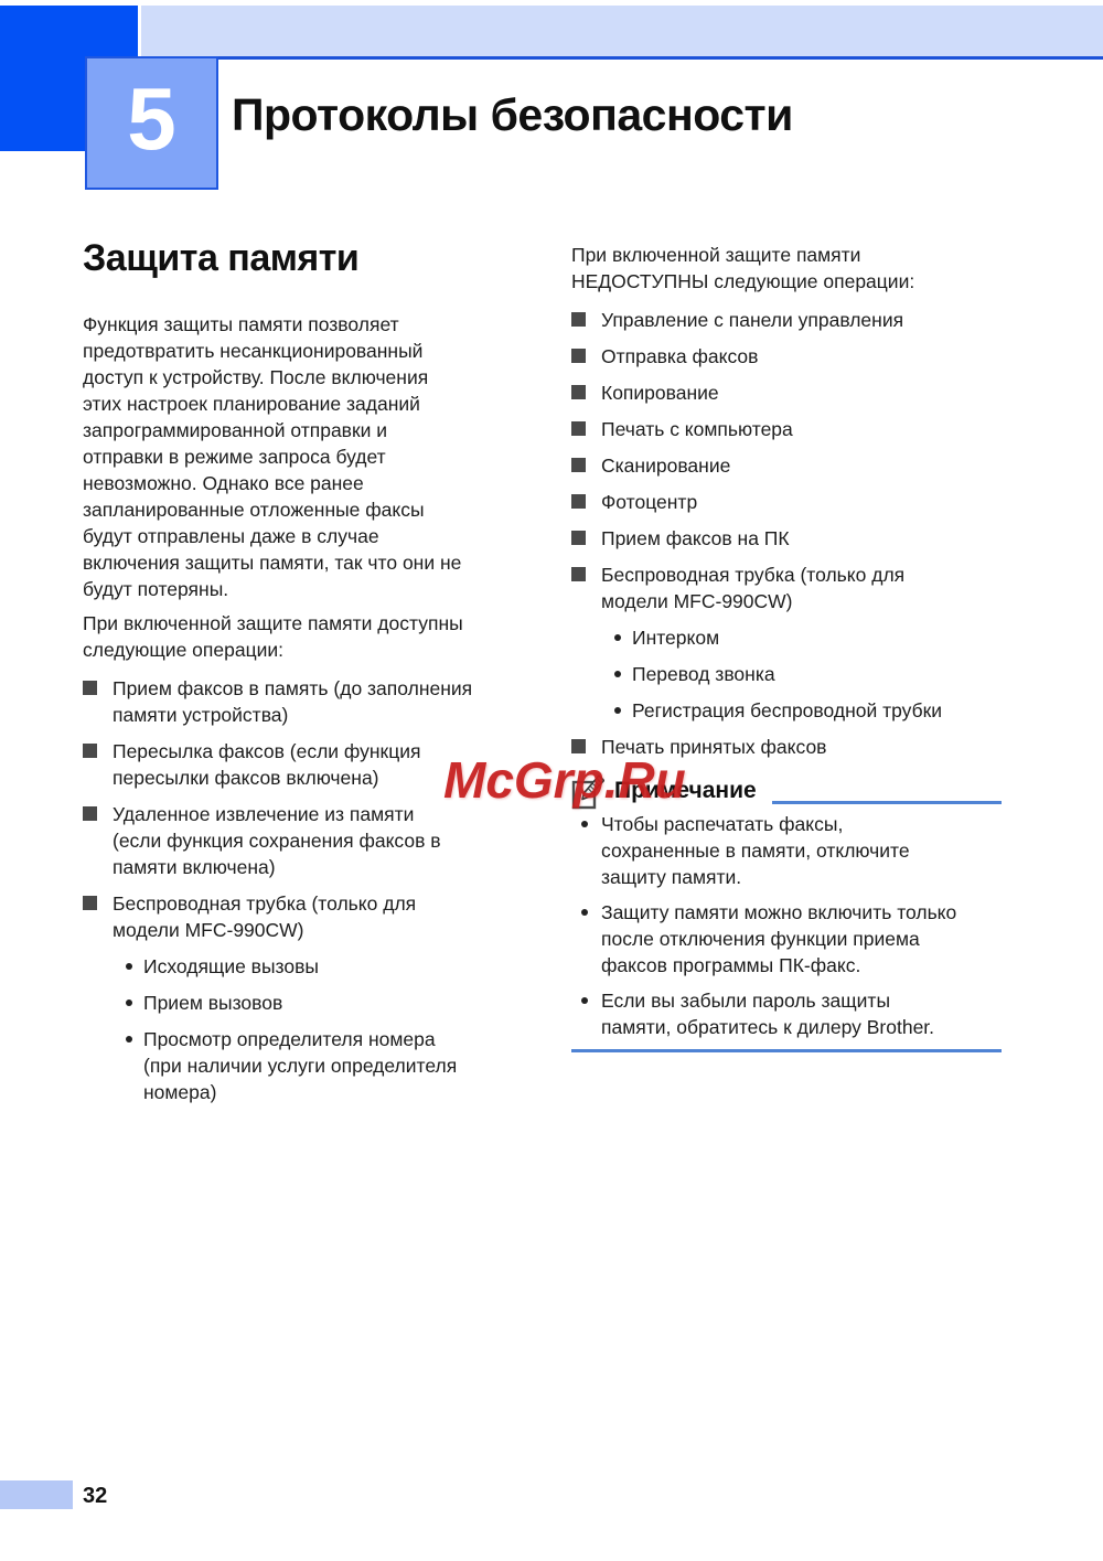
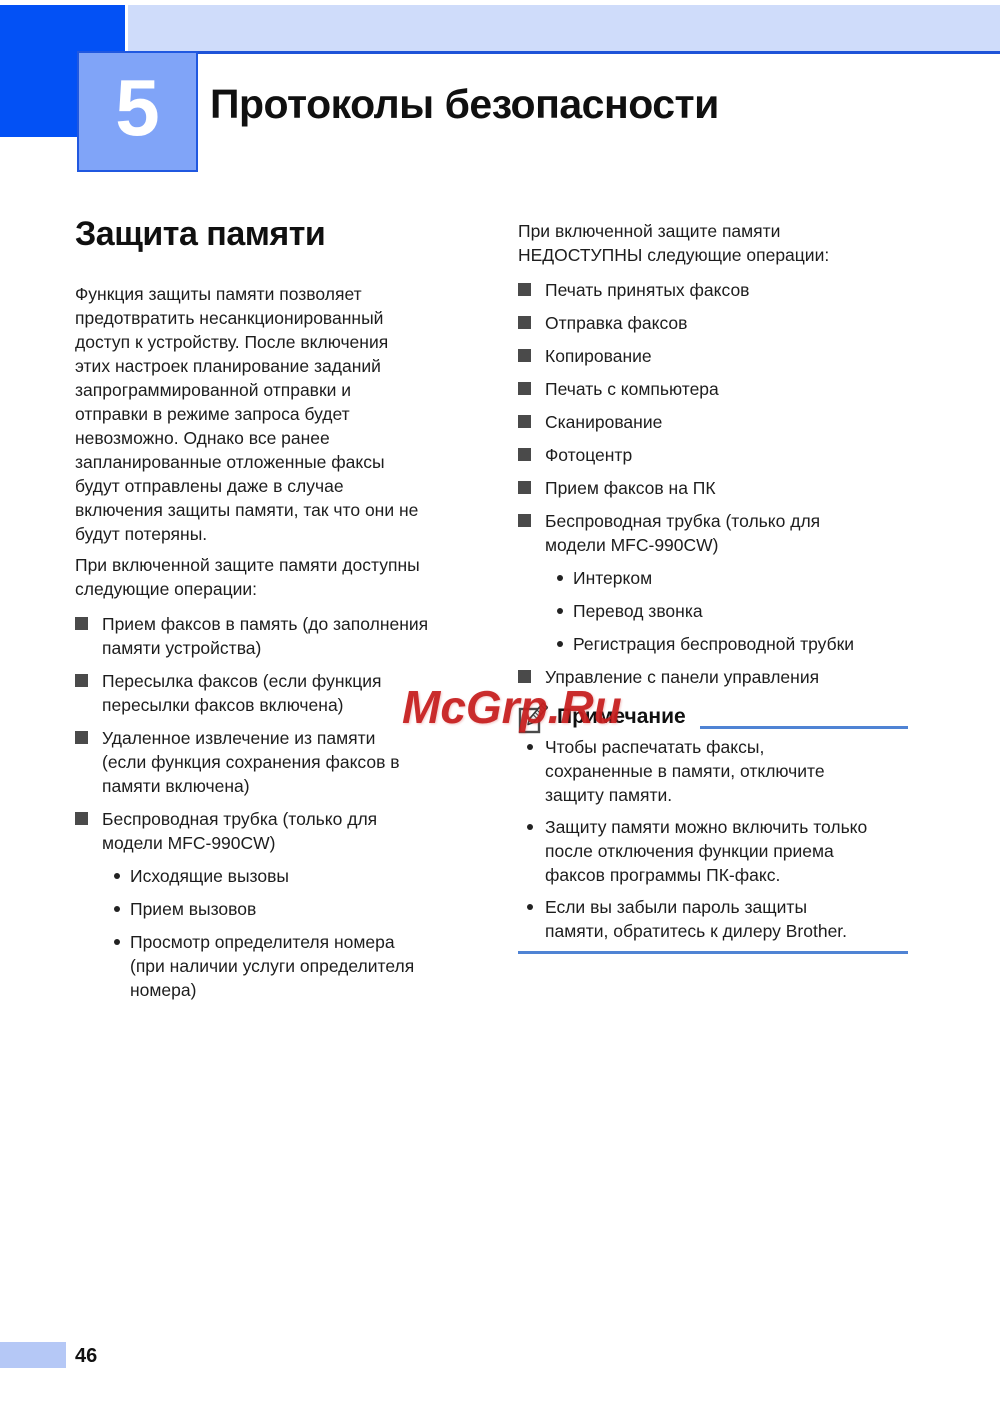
  5
  Протоколы безопасности
  Защита памяти
  Функция защиты памяти позволяет
  предотвратить несанкционированный
  доступ к устройству. После включения
  этих настроек планирование заданий
  запрограммированной отправки и
  отправки в режиме запроса будет
  невозможно. Однако все ранее
  запланированные отложенные факсы
  будут отправлены даже в случае
  включения защиты памяти, так что они не
  будут потеряны.
  При включенной защите памяти доступны
  следующие операции:
  Прием факсов в память (до заполнения
  памяти устройства)
  Пересылка факсов (если функция
  пересылки факсов включена)
  Удаленное извлечение из памяти
  (если функция сохранения факсов в
  памяти включена)
  Беспроводная трубка (только для
  модели MFC-990CW)
  Исходящие вызовы
  Прием вызовов
  Просмотр определителя номера
  (при наличии услуги определителя
  номера)
  При включенной защите памяти
  НЕДОСТУПНЫ следующие операции:
- Управление с панели управления
+ Печать принятых факсов
  Отправка факсов
  Копирование
  Печать с компьютера
  Сканирование
  Фотоцентр
  Прием факсов на ПК
  Беспроводная трубка (только для
  модели MFC-990CW)
  Интерком
  Перевод звонка
  Регистрация беспроводной трубки
- Печать принятых факсов
+ Управление с панели управления
  Примечание
  Чтобы распечатать факсы,
  сохраненные в памяти, отключите
  защиту памяти.
  Защиту памяти можно включить только
  после отключения функции приема
  факсов программы ПК-факс.
  Если вы забыли пароль защиты
  памяти, обратитесь к дилеру Brother.
  McGrp.Ru
- 32
+ 46
